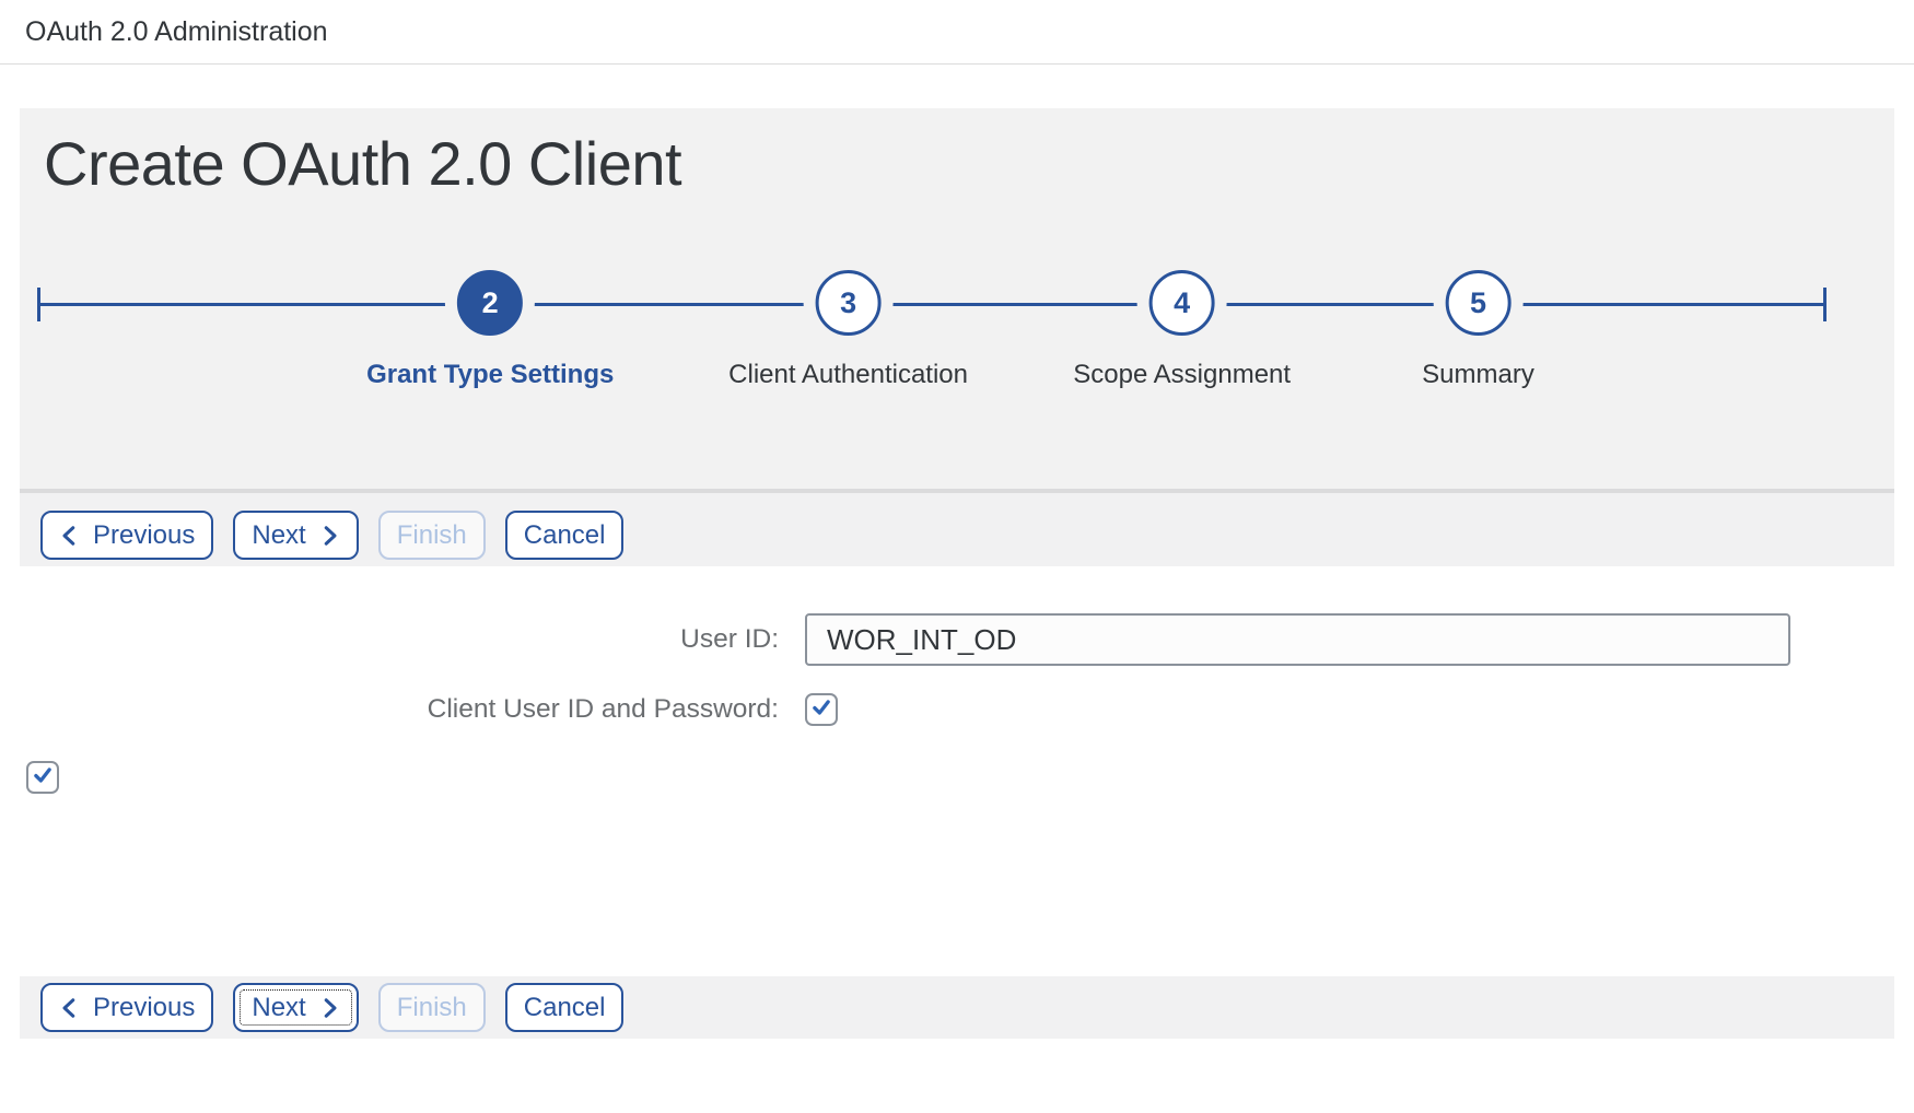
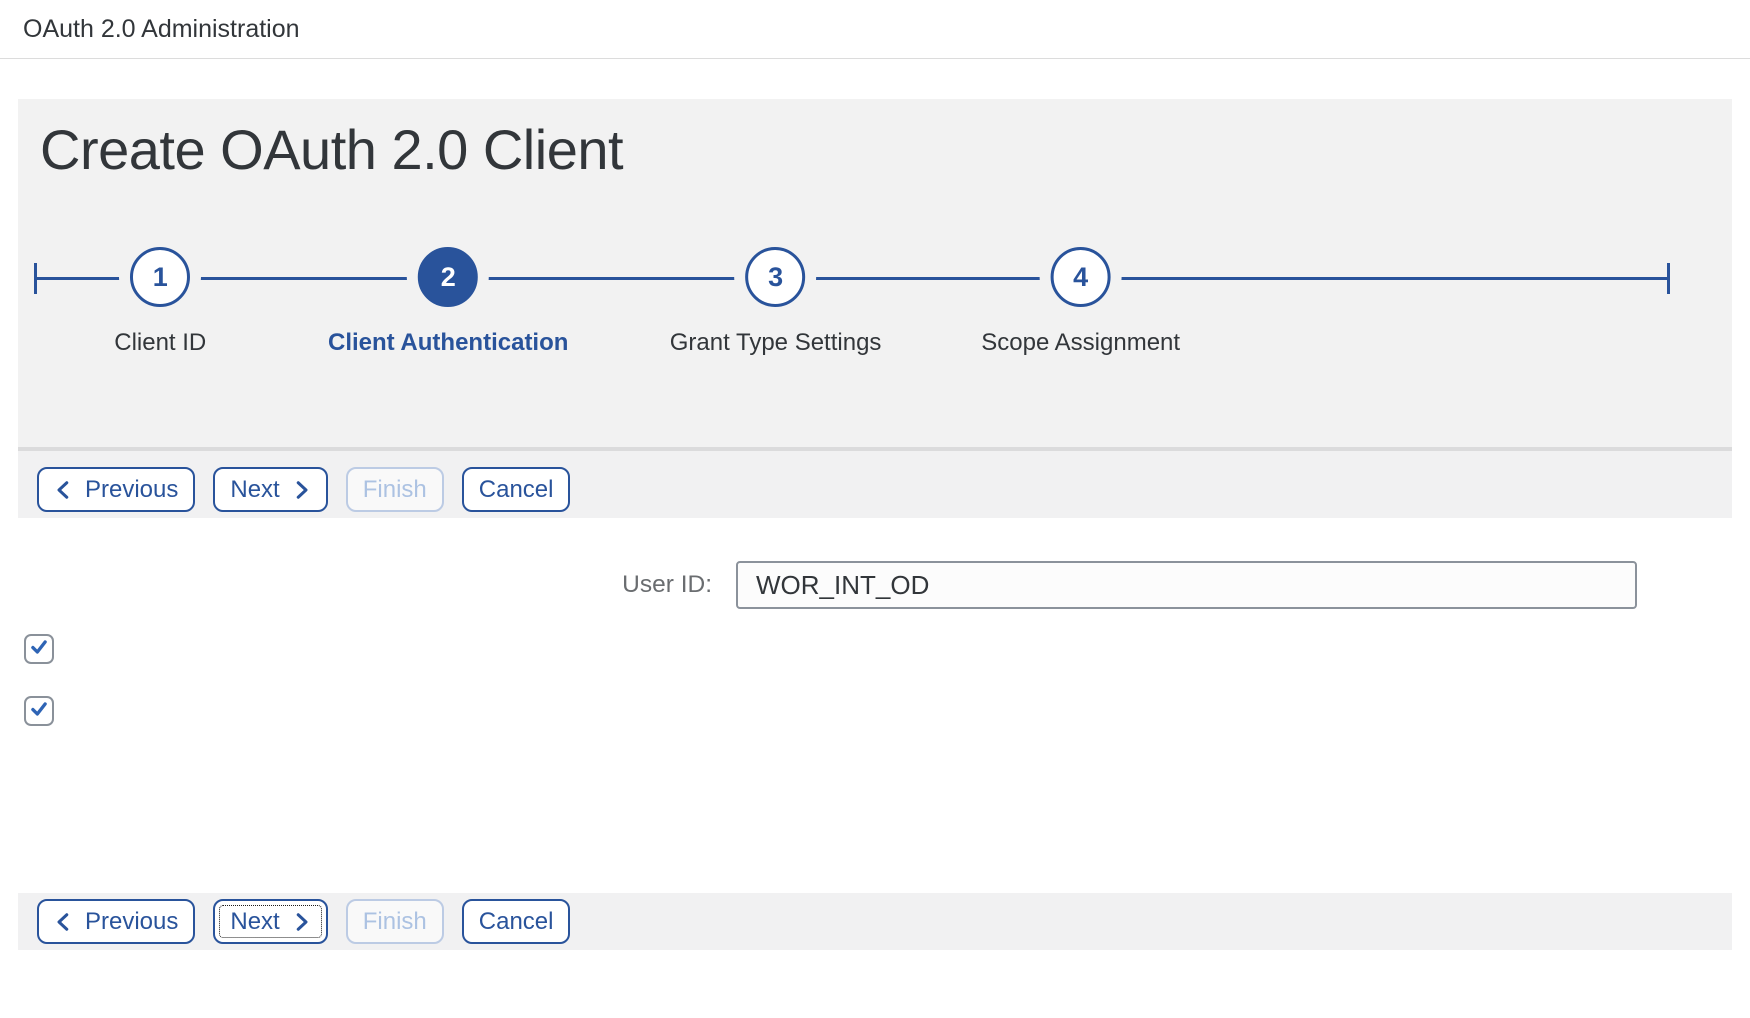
  OAuth 2.0 Administration
  Create OAuth 2.0 Client
+ 1
+ Client ID
  2
- Grant Type Settings
+ Client Authentication
  3
- Client Authentication
+ Grant Type Settings
  4
  Scope Assignment
- 5
- Summary
  Previous
  Next
  Finish
  Cancel
  User ID:
  WOR_INT_OD
- Client User ID and Password:
  Previous
  Next
  Finish
  Cancel
